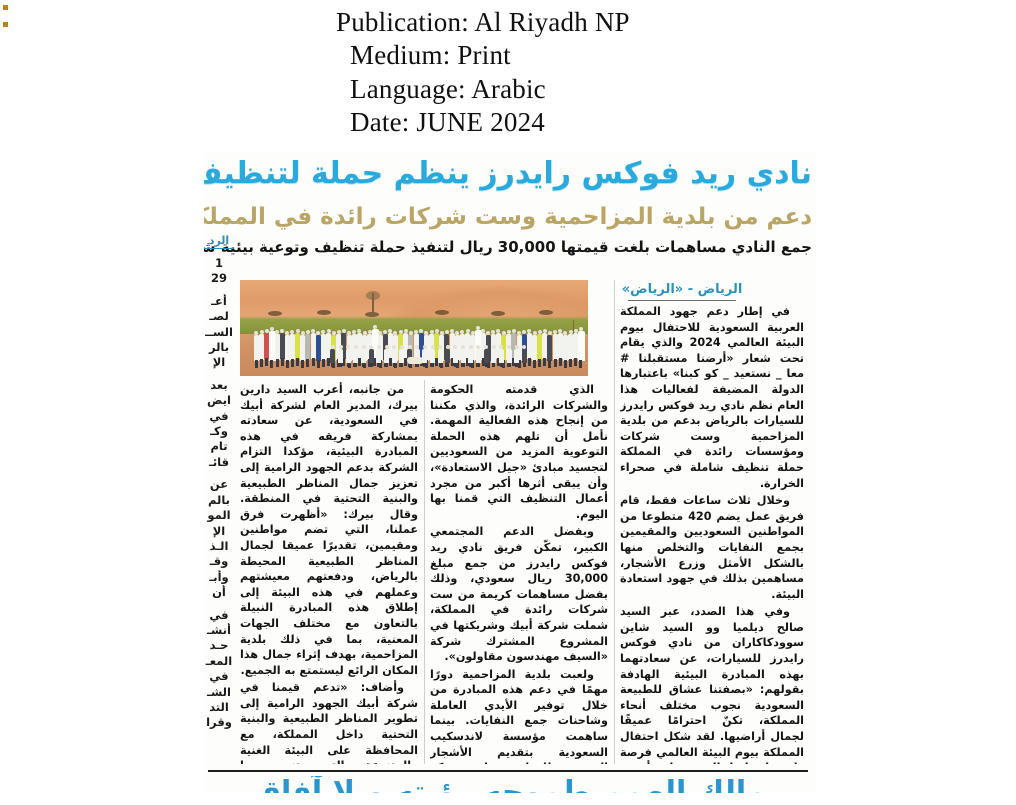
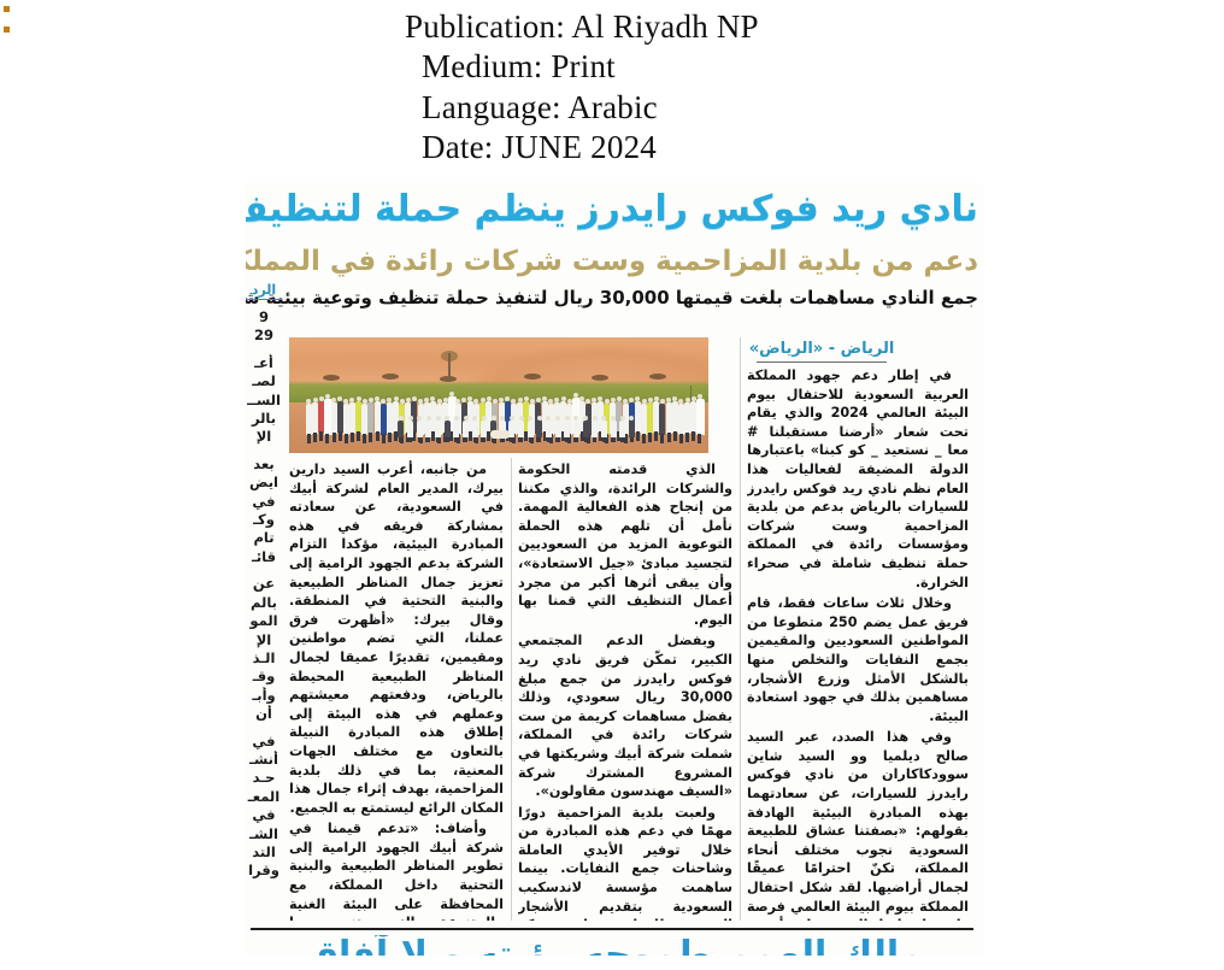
  Publication: Al Riyadh NP
  Medium: Print
  Language: Arabic
  Date: JUNE 2024
  نادي ريد فوكس رايدرز ينظم حملة لتنظيف
  دعم من بلدية المزاحمية وست شركات رائدة في الممل
  جمع النادي مساهمات بلغت قيمتها 30,000 ريال لتنفيذ حملة تنظيف وتوعية بيئية ش
  الرد
- 1
+ 9
  29
  أعـ
  لصـ
  الســ
  بالر
  الإ
  بعد
  ايض
  في
  وكـ
  تام
  قائـ
  عن
  بالم
  المو
  الإ
  الـذ
  وقـ
  وأبـ
  أن
  في
  أنشـ
  حـد
  المعـ
  في
  الشـ
  التد
  وقرا
  الرياض - «الرياض»
  من جانبه، أعرب السيد دارين بيرك، المدير العام لشركة أبيك في السعودية، عن سعادته بمشاركة فريقه في هذه المبادرة البيئية، مؤكدا التزام الشركة بدعم الجهود الرامية إلى تعزيز جمال المناظر الطبيعية والبنية التحتية في المنطقة. وقال بيرك: «أظهرت فرق عملنا، التي تضم مواطنين ومقيمين، تقديرًا عميقا لجمال المناظر الطبيعية المحيطة بالرياض، ودفعتهم معيشتهم وعملهم في هذه البيئة إلى إطلاق هذه المبادرة النبيلة بالتعاون مع مختلف الجهات المعنية، بما في ذلك بلدية المزاحمية، بهدف إثراء جمال هذا المكان الرائع ليستمتع به الجميع.
  الذي قدمته الحكومة والشركات الرائدة، والذي مكننا من إنجاح هذه الفعالية المهمة. نأمل أن تلهم هذه الحملة التوعوية المزيد من السعوديين لتجسيد مبادئ «جيل الاستعادة»، وأن يبقى أثرها أكبر من مجرد أعمال التنظيف التي قمنا بها اليوم.
  وبفضل الدعم المجتمعي الكبير، تمكّن فريق نادي ريد فوكس رايدرز من جمع مبلغ 30,000 ريال سعودي، وذلك بفضل مساهمات كريمة من ست شركات رائدة في المملكة، شملت شركة أبيك وشريكتها في المشروع المشترك شركة «السيف مهندسون مقاولون».
  في إطار دعم جهود المملكة العربية السعودية للاحتفال بيوم البيئة العالمي 2024 والذي يقام تحت شعار «أرضنا مستقبلنا # معا _ نستعيد _ كو كبنا» باعتبارها الدولة المضيفة لفعاليات هذا العام نظم نادي ريد فوكس رايدرز للسيارات بالرياض بدعم من بلدية المزاحمية وست شركات ومؤسسات رائدة في المملكة حملة تنظيف شاملة في صحراء الخرارة.
- وخلال ثلاث ساعات فقط، قام فريق عمل يضم 420 متطوعا من المواطنين السعوديين والمقيمين بجمع النفايات والتخلص منها بالشكل الأمثل وزرع الأشجار، مساهمين بذلك في جهود استعادة البيئة.
+ وخلال ثلاث ساعات فقط، قام فريق عمل يضم 250 متطوعا من المواطنين السعوديين والمقيمين بجمع النفايات والتخلص منها بالشكل الأمثل وزرع الأشجار، مساهمين بذلك في جهود استعادة البيئة.
  وفي هذا الصدد، عبر السيد صالح ديلميا وو السيد شاين سوودكاكاران من نادي فوكس رايدرز للسيارات، عن سعادتهما بهذه المبادرة البيئية الهادفة بقولهم: «بصفتنا عشاق للطبيعة السعودية نجوب مختلف أنحاء المملكة، تكنّ احترامًا عميقًا لجمال أراضيها. لقد شكل احتفال المملكة بيوم البيئة العالمي فرصة
